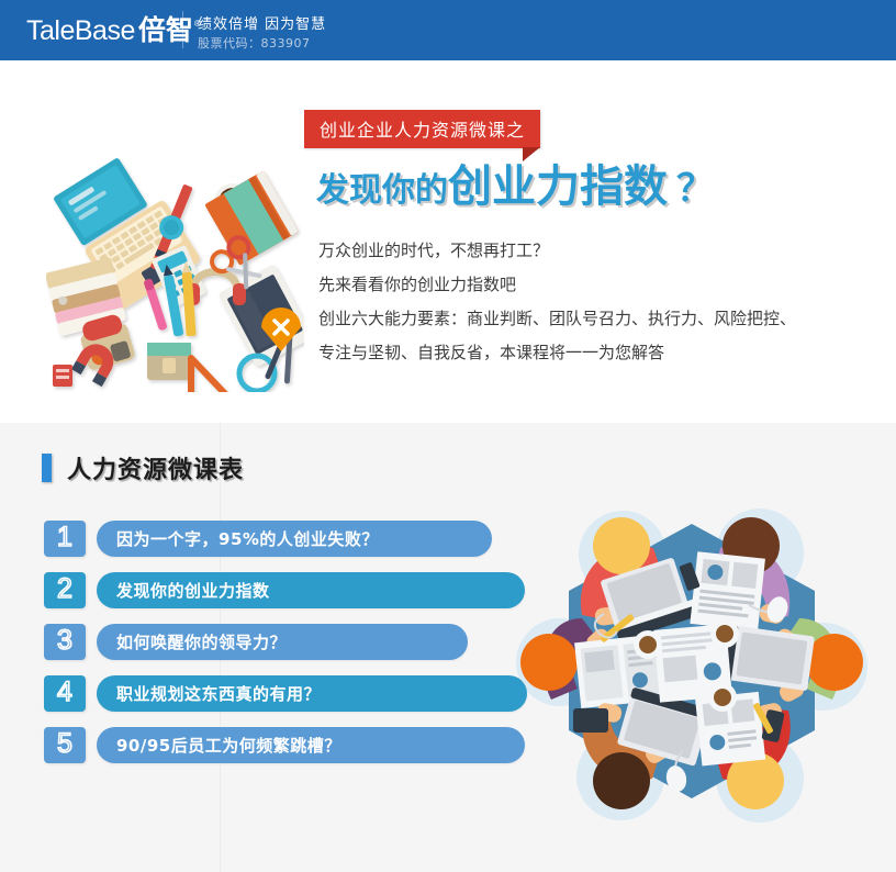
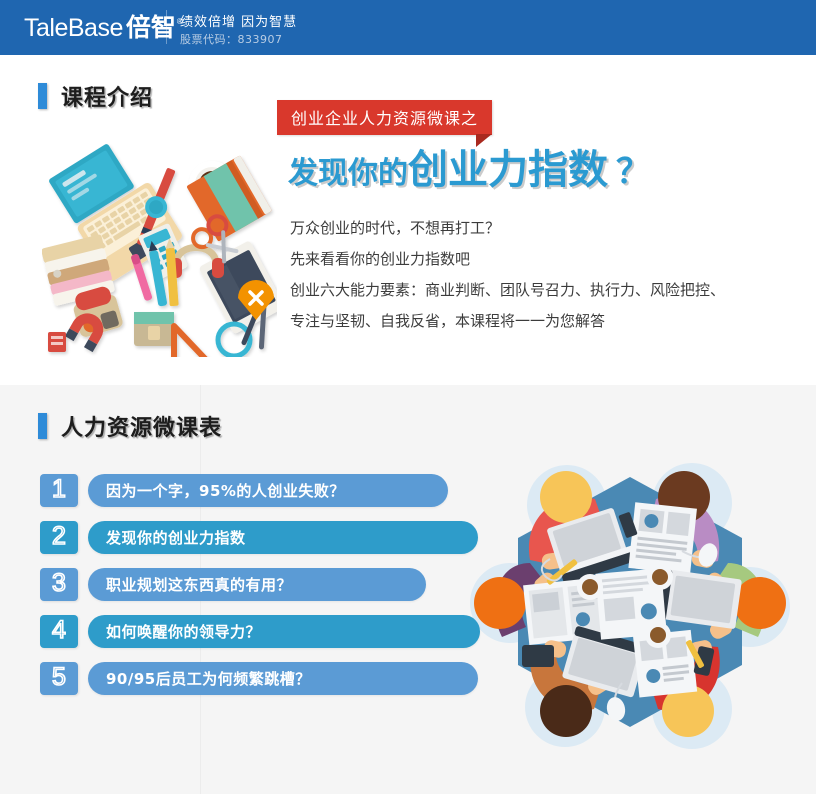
  TaleBase
  倍智
  ®
  绩效倍增 因为智慧
  股票代码：833907
+ 课程介绍
  创业企业人力资源微课之
  发现你的创业力指数 ？
  万众创业的时代，不想再打工？
  先来看看你的创业力指数吧
  创业六大能力要素：商业判断、团队号召力、执行力、风险把控、
  专注与坚韧、自我反省，本课程将一一为您解答
  人力资源微课表
  1
  因为一个字，95%的人创业失败？
  2
  发现你的创业力指数
  3
- 如何唤醒你的领导力？
+ 职业规划这东西真的有用？
  4
- 职业规划这东西真的有用？
+ 如何唤醒你的领导力？
  5
  90/95后员工为何频繁跳槽？
